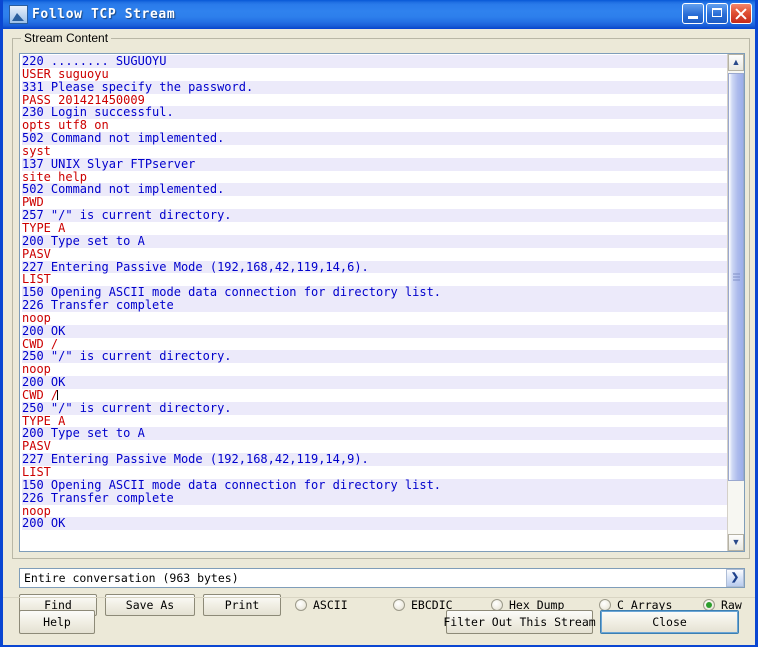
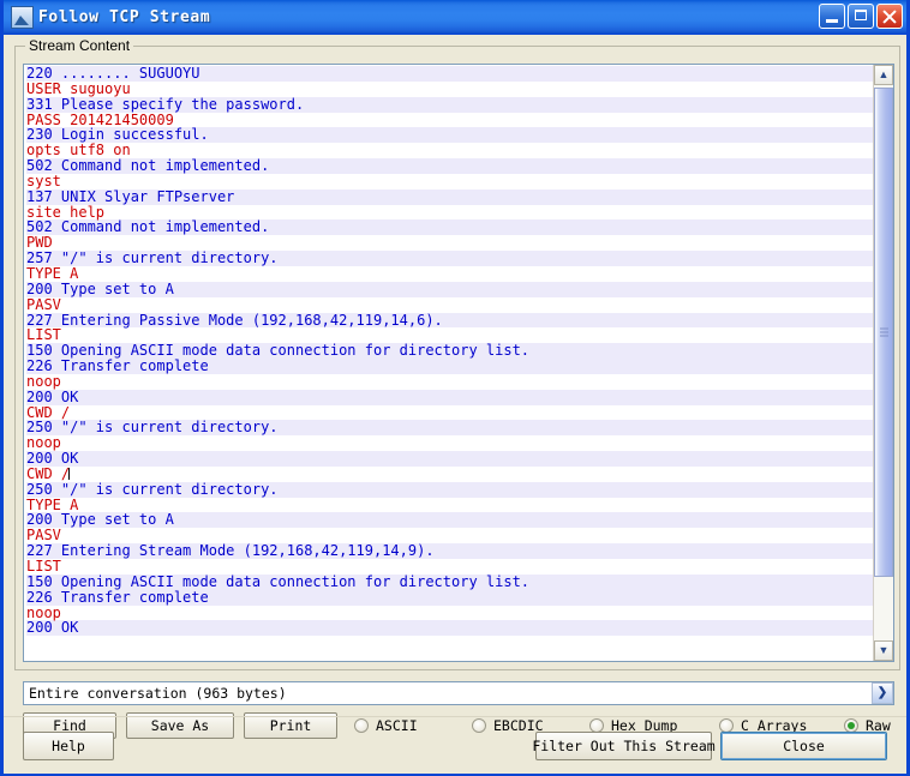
  Follow TCP Stream
  Stream Content
  220 ........ SUGUOYU
  USER suguoyu
  331 Please specify the password.
  PASS 201421450009
  230 Login successful.
  opts utf8 on
  502 Command not implemented.
  syst
  137 UNIX Slyar FTPserver
  site help
  502 Command not implemented.
  PWD
  257 "/" is current directory.
  TYPE A
  200 Type set to A
  PASV
  227 Entering Passive Mode (192,168,42,119,14,6).
  LIST
  150 Opening ASCII mode data connection for directory list.
  226 Transfer complete
  noop
  200 OK
  CWD /
  250 "/" is current directory.
  noop
  200 OK
  CWD /
  250 "/" is current directory.
  TYPE A
  200 Type set to A
  PASV
- 227 Entering Passive Mode (192,168,42,119,14,9).
+ 227 Entering Stream Mode (192,168,42,119,14,9).
  LIST
  150 Opening ASCII mode data connection for directory list.
  226 Transfer complete
  noop
  200 OK
  ▲
  ▼
  Entire conversation (963 bytes)
  ❯
  Find
  Save As
  Print
  ASCII
  EBCDIC
  Hex Dump
  C Arrays
  Raw
  Help
  Filter Out This Stream
  Close
